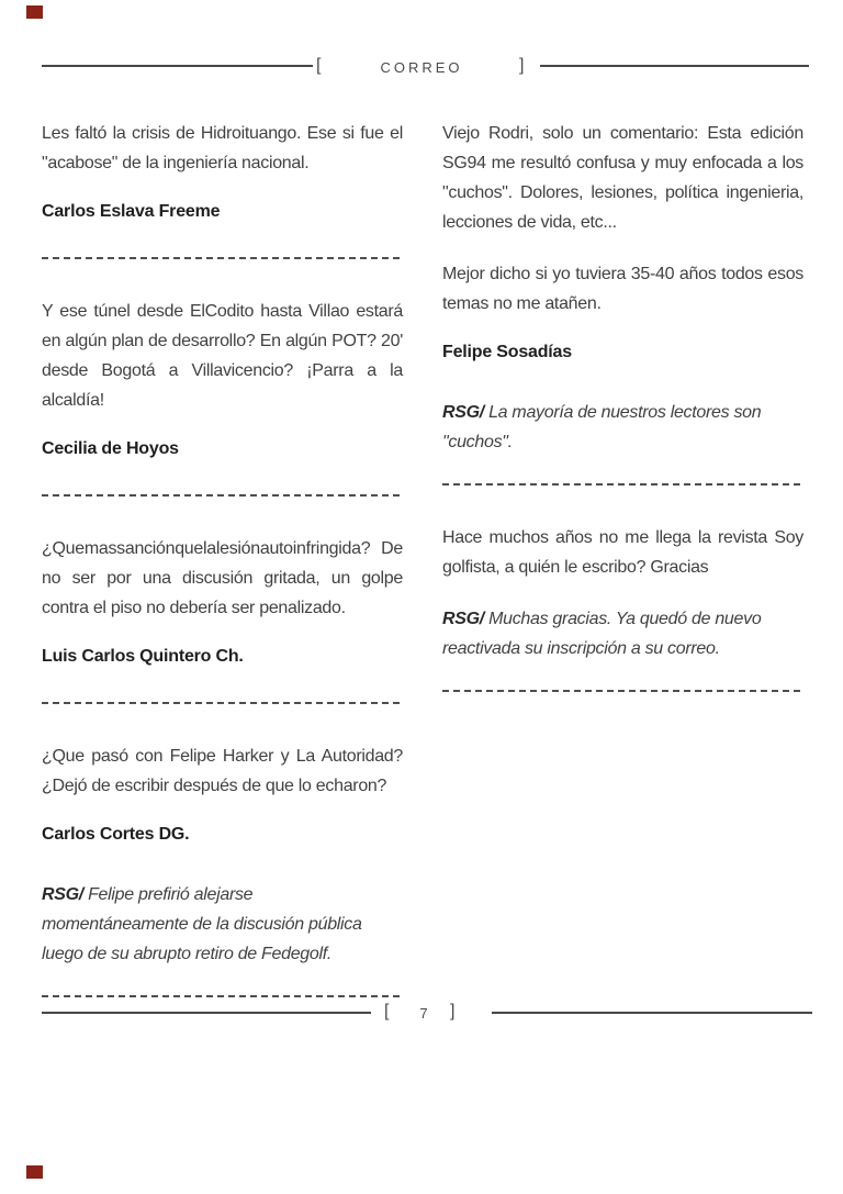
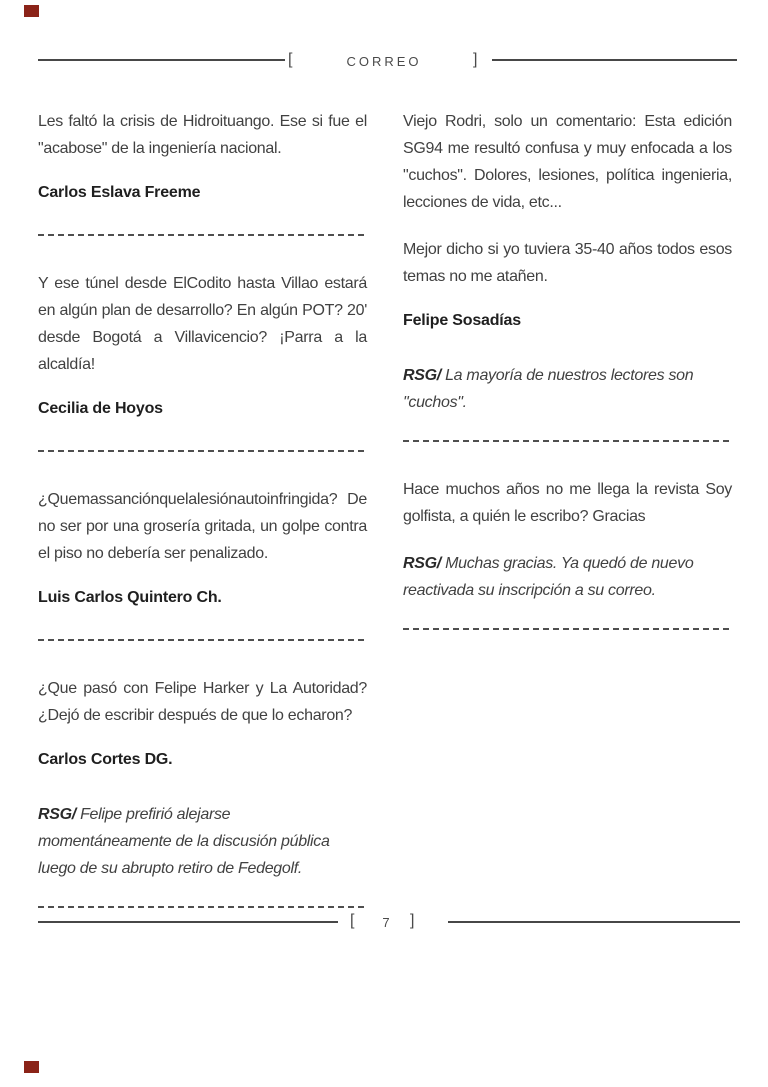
  [
  CORREO
  ]
  Les faltó la crisis de Hidroituango. Ese si fue el "acabose" de la ingeniería nacional.
  Carlos Eslava Freeme
  Y ese túnel desde ElCodito hasta Villao estará en algún plan de desarrollo? En algún POT? 20' desde Bogotá a Villavicencio? ¡Parra a la alcaldía!
  Cecilia de Hoyos
- ¿Quemassanciónquelalesiónautoinfringida? De no ser por una discusión gritada, un golpe contra el piso no debería ser penalizado.
+ ¿Quemassanciónquelalesiónautoinfringida? De no ser por una grosería gritada, un golpe contra el piso no debería ser penalizado.
  Luis Carlos Quintero Ch.
  ¿Que pasó con Felipe Harker y La Autoridad? ¿Dejó de escribir después de que lo echaron?
  Carlos Cortes DG.
  RSG/ Felipe prefirió alejarse momentáneamente de la discusión pública luego de su abrupto retiro de Fedegolf.
  Viejo Rodri, solo un comentario: Esta edición SG94 me resultó confusa y muy enfocada a los "cuchos". Dolores, lesiones, política ingenieria, lecciones de vida, etc...
  Mejor dicho si yo tuviera 35-40 años todos esos temas no me atañen.
  Felipe Sosadías
  RSG/ La mayoría de nuestros lectores son "cuchos".
  Hace muchos años no me llega la revista Soy golfista, a quién le escribo? Gracias
  RSG/ Muchas gracias. Ya quedó de nuevo reactivada su inscripción a su correo.
  [
  7
  ]
